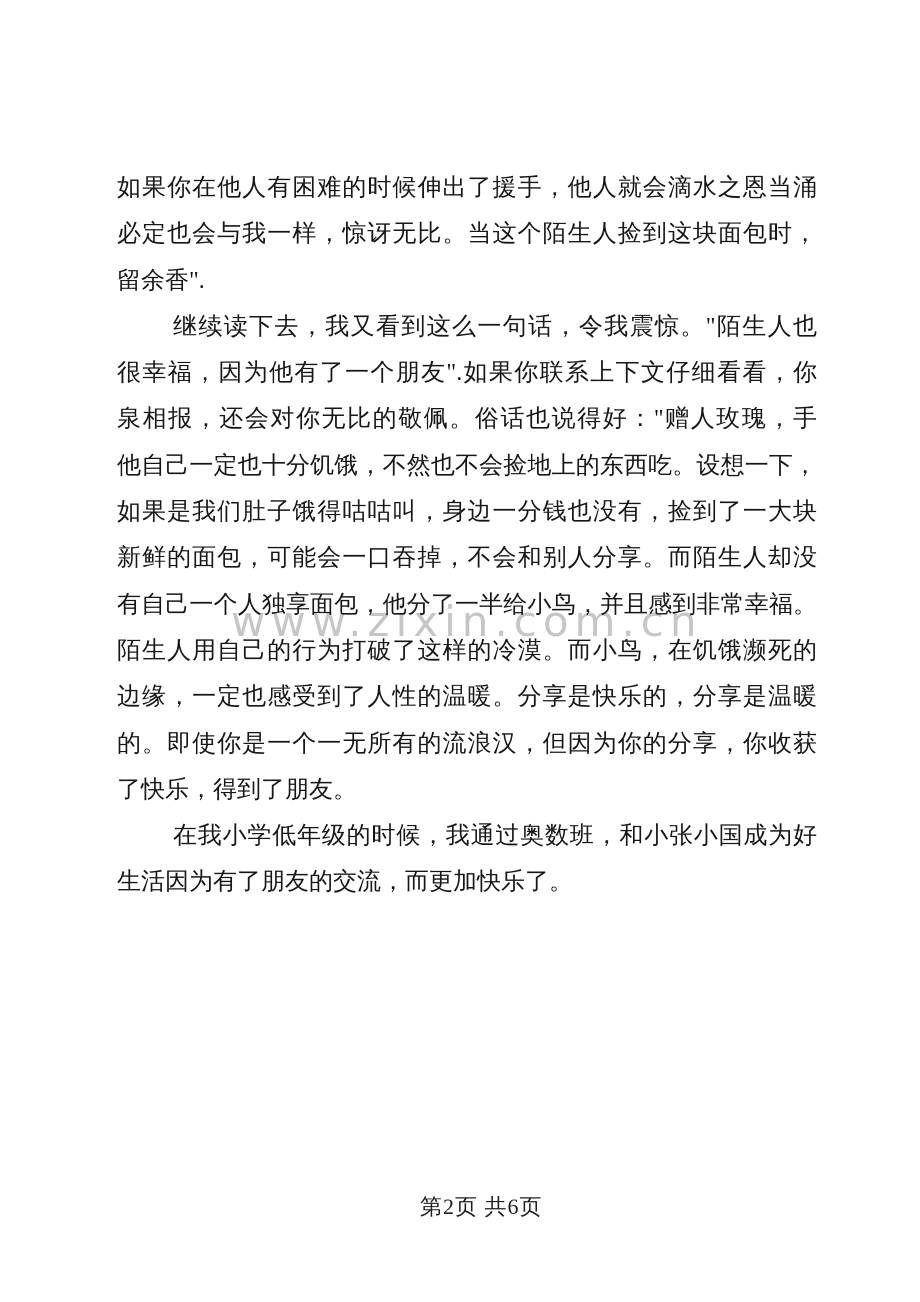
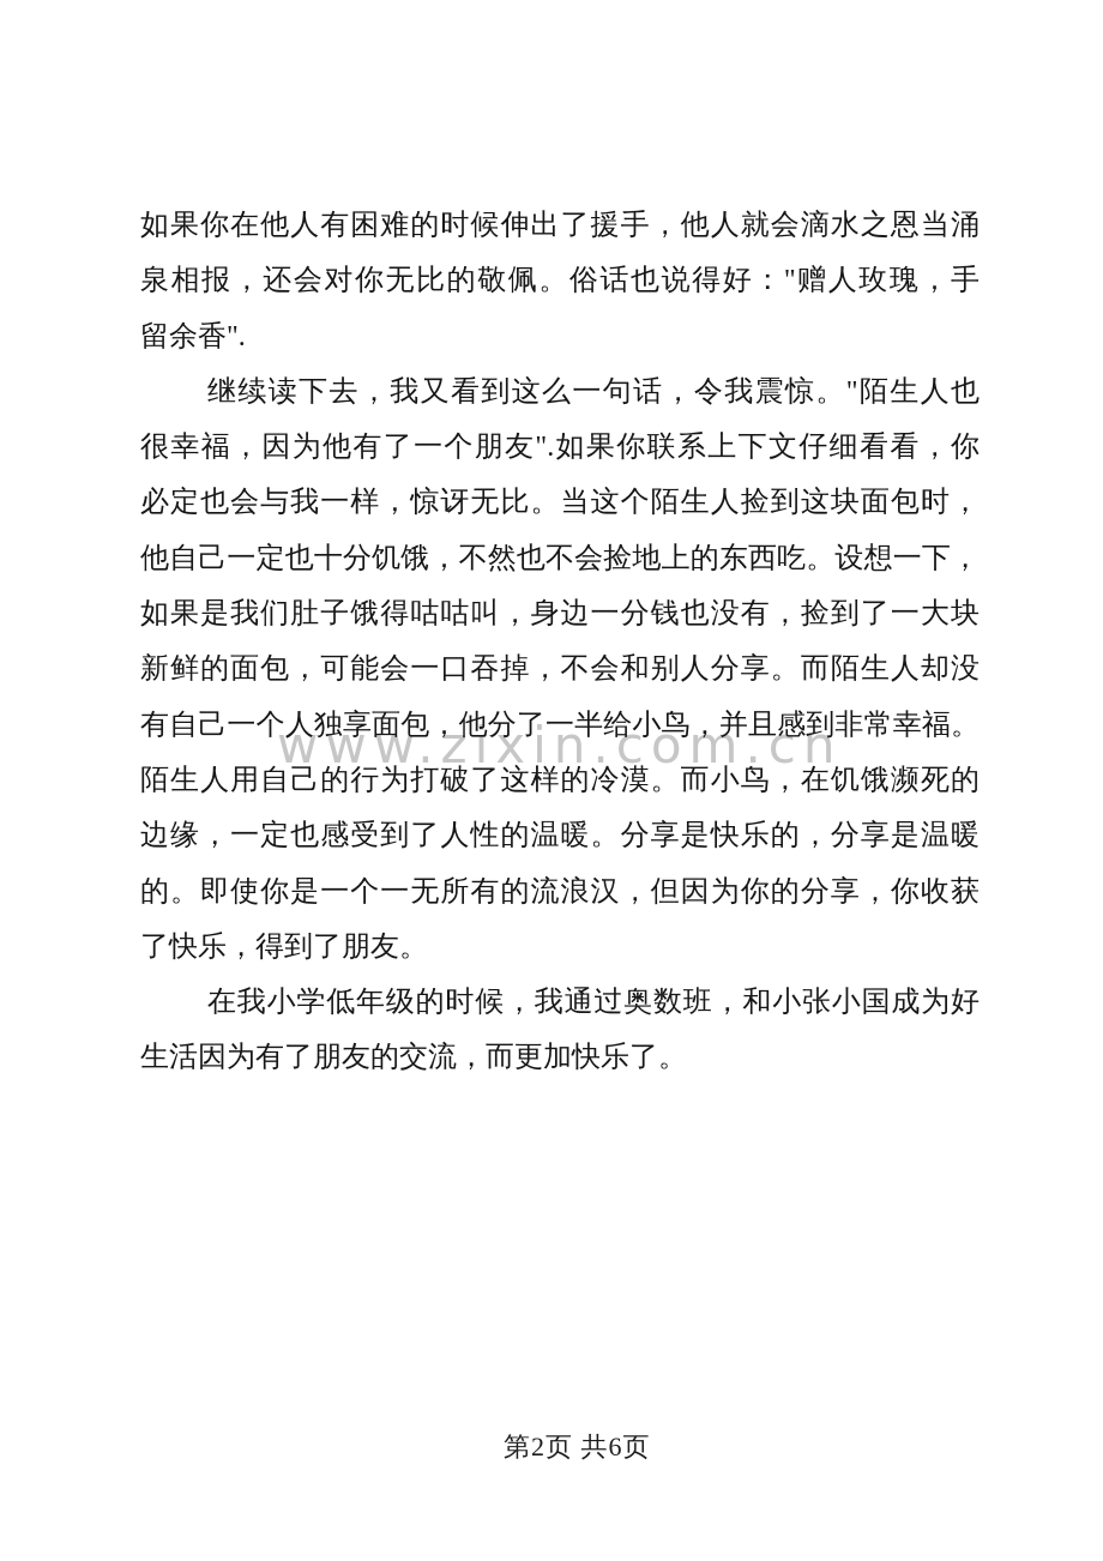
  www.zixin.com.cn
  如果你在他人有困难的时候伸出了援手，他人就会滴水之恩当涌
- 必定也会与我一样，惊讶无比。当这个陌生人捡到这块面包时，
+ 泉相报，还会对你无比的敬佩。俗话也说得好："赠人玫瑰，手
  留余香".
  继续读下去，我又看到这么一句话，令我震惊。"陌生人也
  很幸福，因为他有了一个朋友".如果你联系上下文仔细看看，你
- 泉相报，还会对你无比的敬佩。俗话也说得好："赠人玫瑰，手
+ 必定也会与我一样，惊讶无比。当这个陌生人捡到这块面包时，
  他自己一定也十分饥饿，不然也不会捡地上的东西吃。设想一下，
  如果是我们肚子饿得咕咕叫，身边一分钱也没有，捡到了一大块
  新鲜的面包，可能会一口吞掉，不会和别人分享。而陌生人却没
  有自己一个人独享面包，他分了一半给小鸟，并且感到非常幸福。
  陌生人用自己的行为打破了这样的冷漠。而小鸟，在饥饿濒死的
  边缘，一定也感受到了人性的温暖。分享是快乐的，分享是温暖
  的。即使你是一个一无所有的流浪汉，但因为你的分享，你收获
  了快乐，得到了朋友。
  在我小学低年级的时候，我通过奥数班，和小张小国成为好
  生活因为有了朋友的交流，而更加快乐了。
  第2页 共6页
